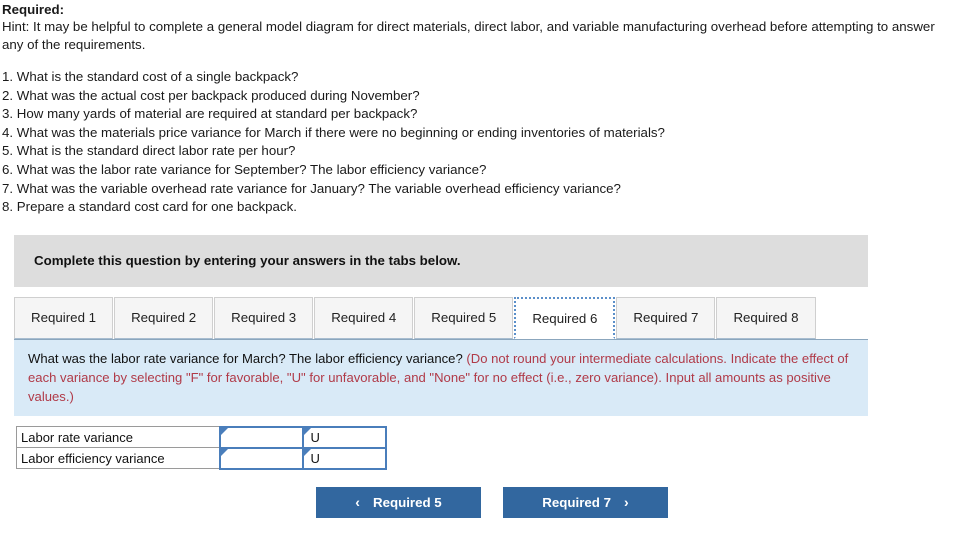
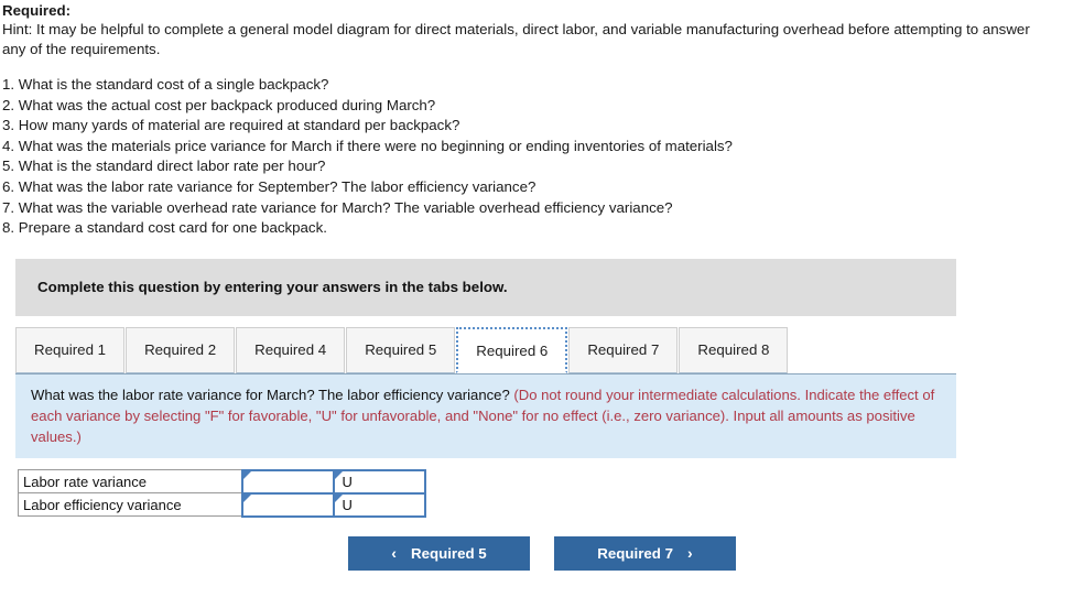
  Required:
  Hint: It may be helpful to complete a general model diagram for direct materials, direct labor, and variable manufacturing overhead before attempting to answer any of the requirements.
  1. What is the standard cost of a single backpack?
- 2. What was the actual cost per backpack produced during November?
+ 2. What was the actual cost per backpack produced during March?
  3. How many yards of material are required at standard per backpack?
  4. What was the materials price variance for March if there were no beginning or ending inventories of materials?
  5. What is the standard direct labor rate per hour?
  6. What was the labor rate variance for September? The labor efficiency variance?
- 7. What was the variable overhead rate variance for January? The variable overhead efficiency variance?
+ 7. What was the variable overhead rate variance for March? The variable overhead efficiency variance?
  8. Prepare a standard cost card for one backpack.
  Complete this question by entering your answers in the tabs below.
  Required 1
  Required 2
- Required 3
  Required 4
  Required 5
  Required 6
  Required 7
  Required 8
  What was the labor rate variance for March? The labor efficiency variance? (Do not round your intermediate calculations. Indicate the effect of each variance by selecting "F" for favorable, "U" for unfavorable, and "None" for no effect (i.e., zero variance). Input all amounts as positive values.)
  Labor rate variance		U
  Labor efficiency variance		U
  ‹
  Required 5
  Required 7
  ›
